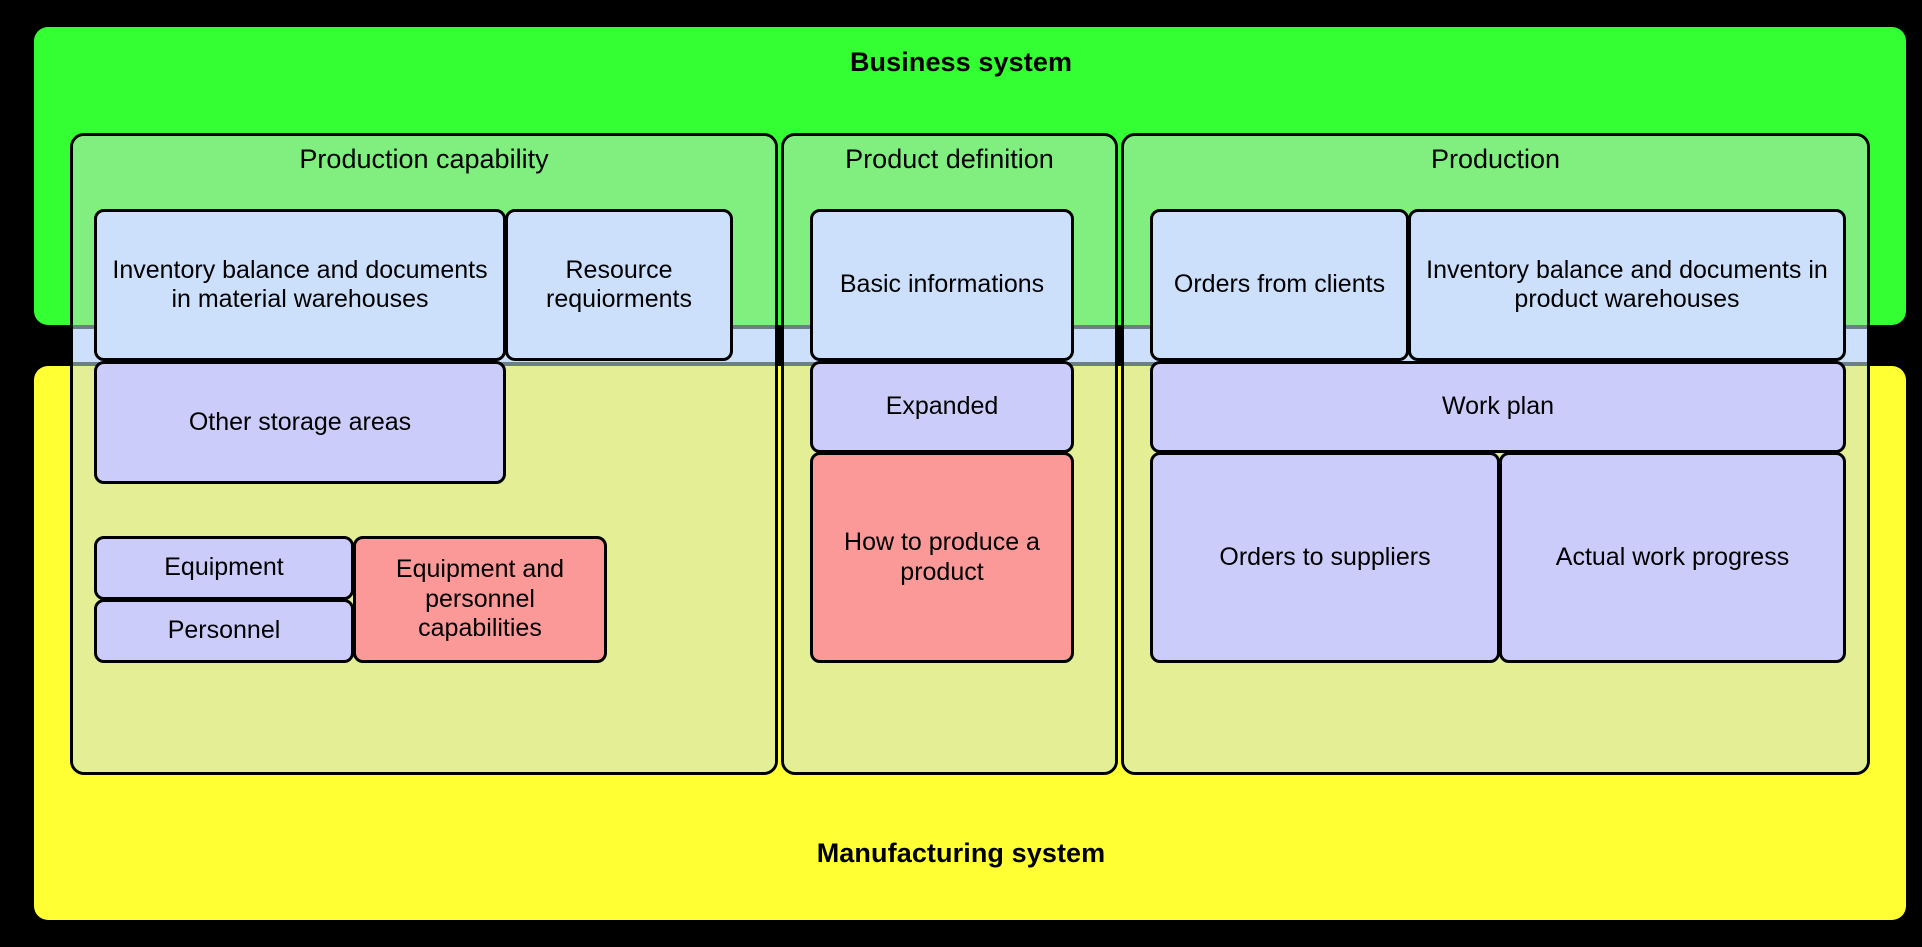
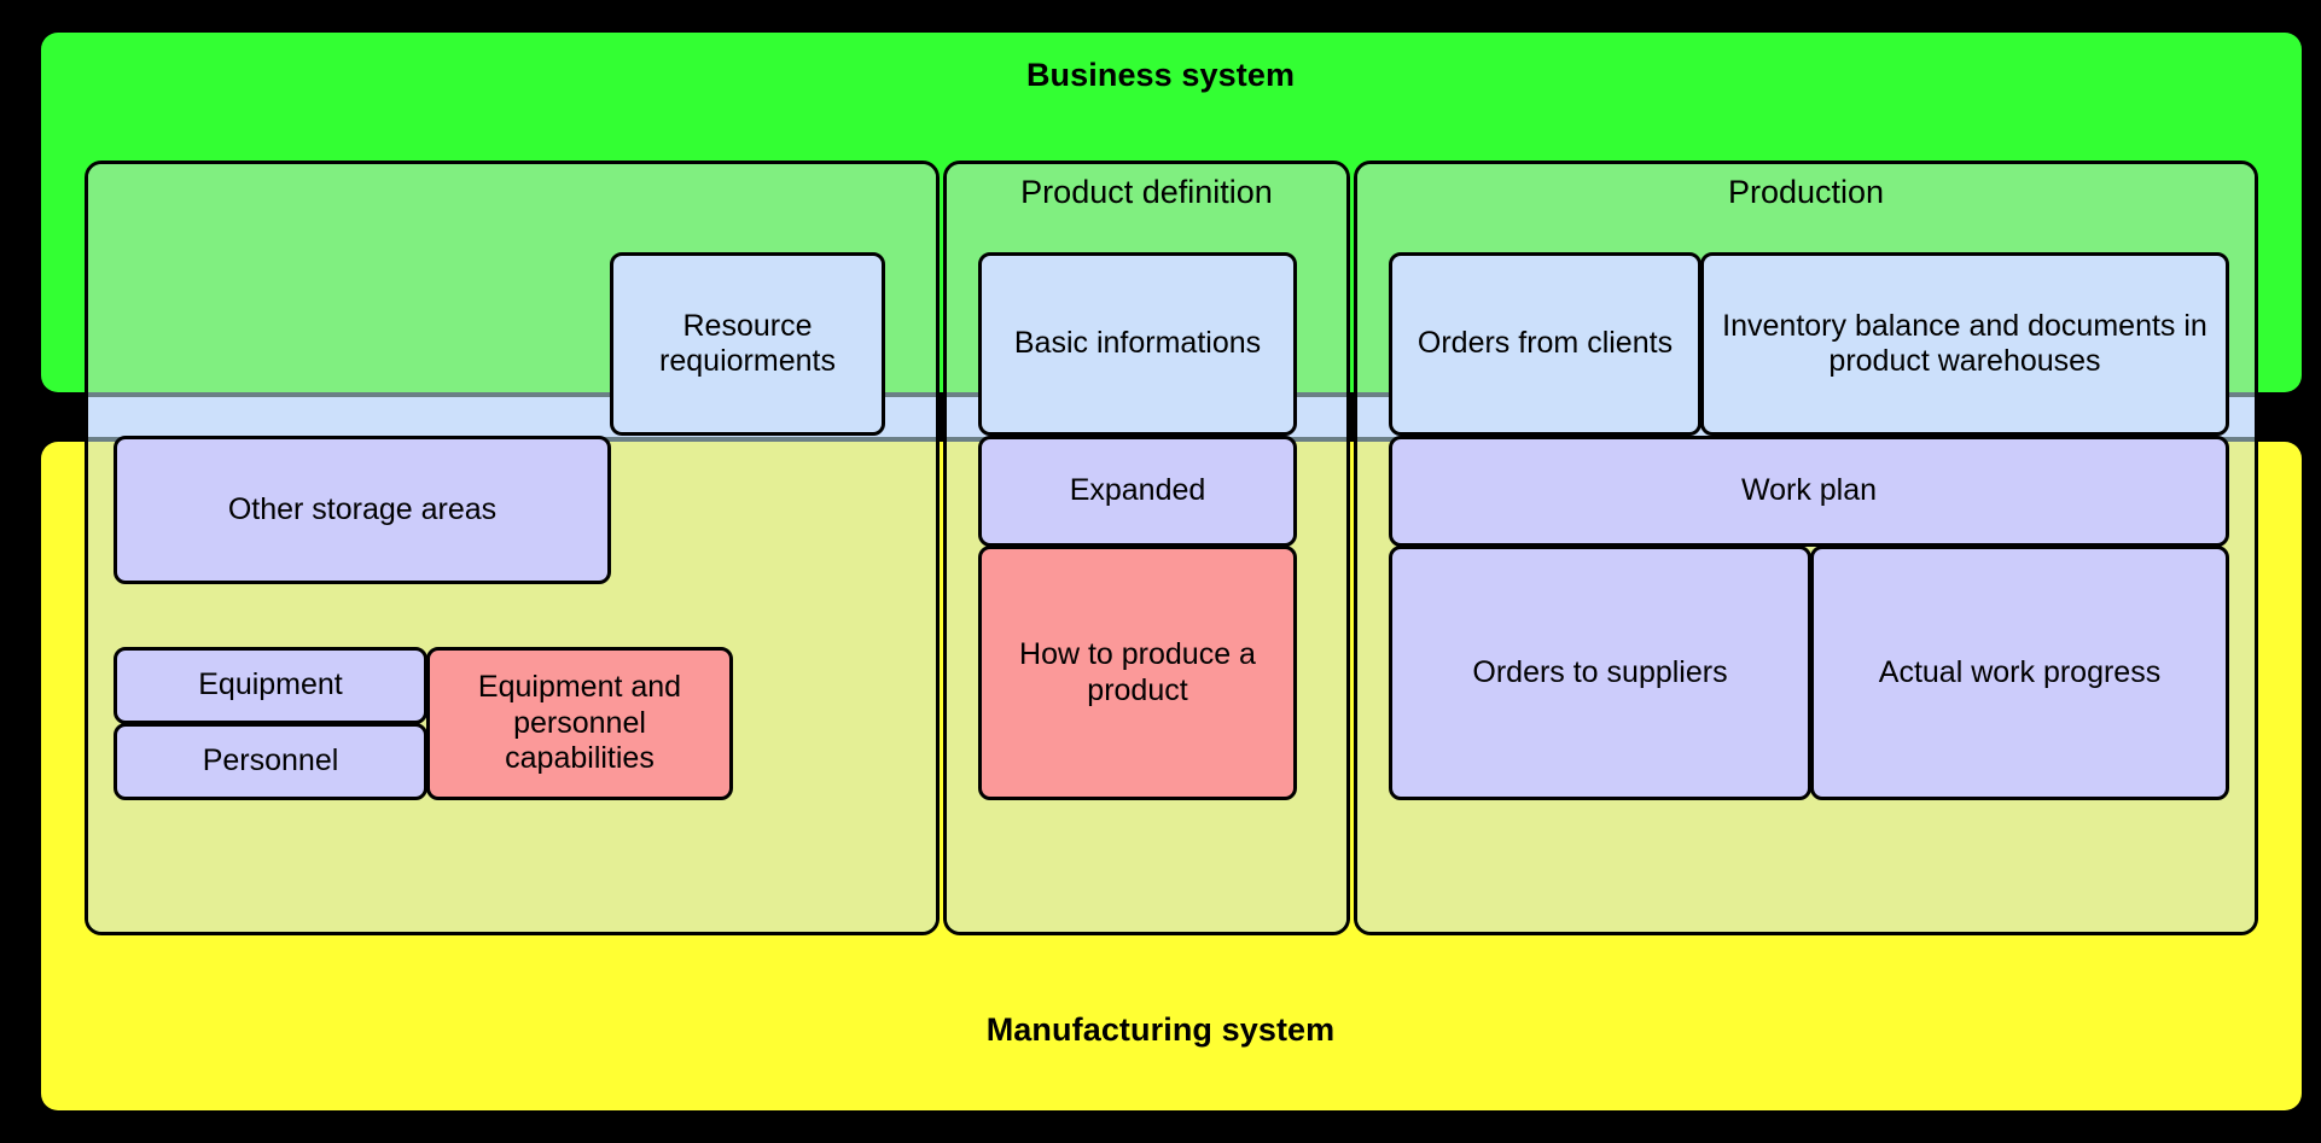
- Production capability
- Inventory balance and documents in material warehouses
  Resource requiorments
  Other storage areas
  Equipment
  Personnel
  Equipment and personnel capabilities
  Product definition
  Basic informations
  Expanded
  How to produce a product
  Production
  Orders from clients
  Inventory balance and documents in product warehouses
  Work plan
  Orders to suppliers
  Actual work progress
  Business system
  Manufacturing system
